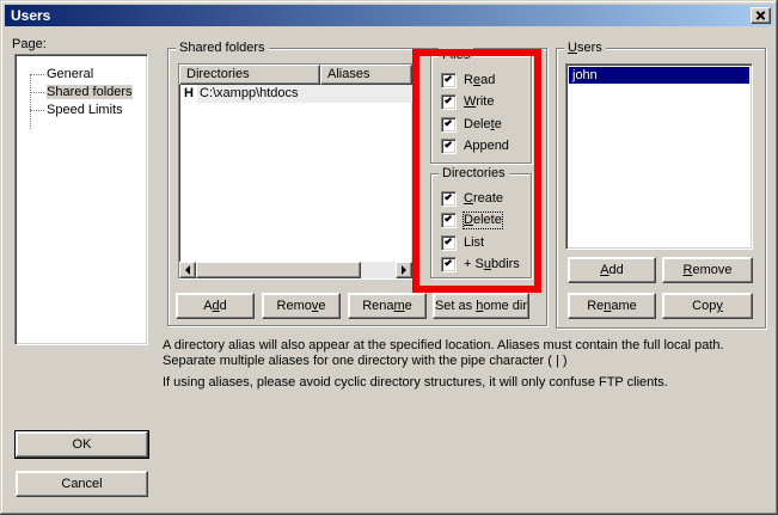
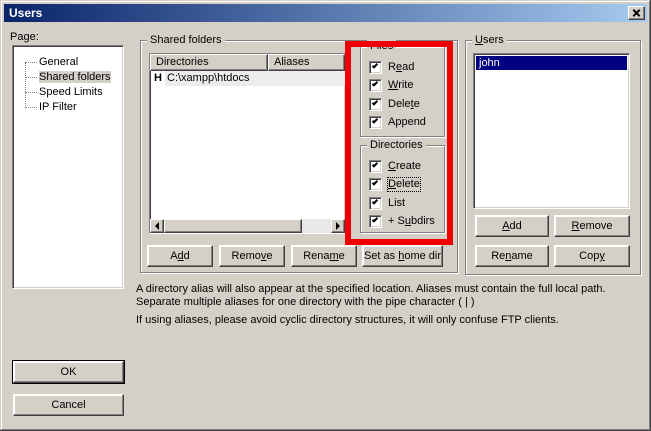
  Users
  Page:
  General
  Shared folders
  Speed Limits
+ IP Filter
  Shared folders
  Directories
  Aliases
  H
  C:\xampp\htdocs
  Add
  Remove
  Rename
  Set as home dir
  Files
  Read
  Write
  Delete
  Append
  Directories
  Create
  Delete
  List
  + Subdirs
  Users
  john
  Add
  Remove
  Rename
  Copy
  A directory alias will also appear at the specified location. Aliases must contain the full local path. Separate multiple aliases for one directory with the pipe character ( | )
  If using aliases, please avoid cyclic directory structures, it will only confuse FTP clients.
  OK
  Cancel
